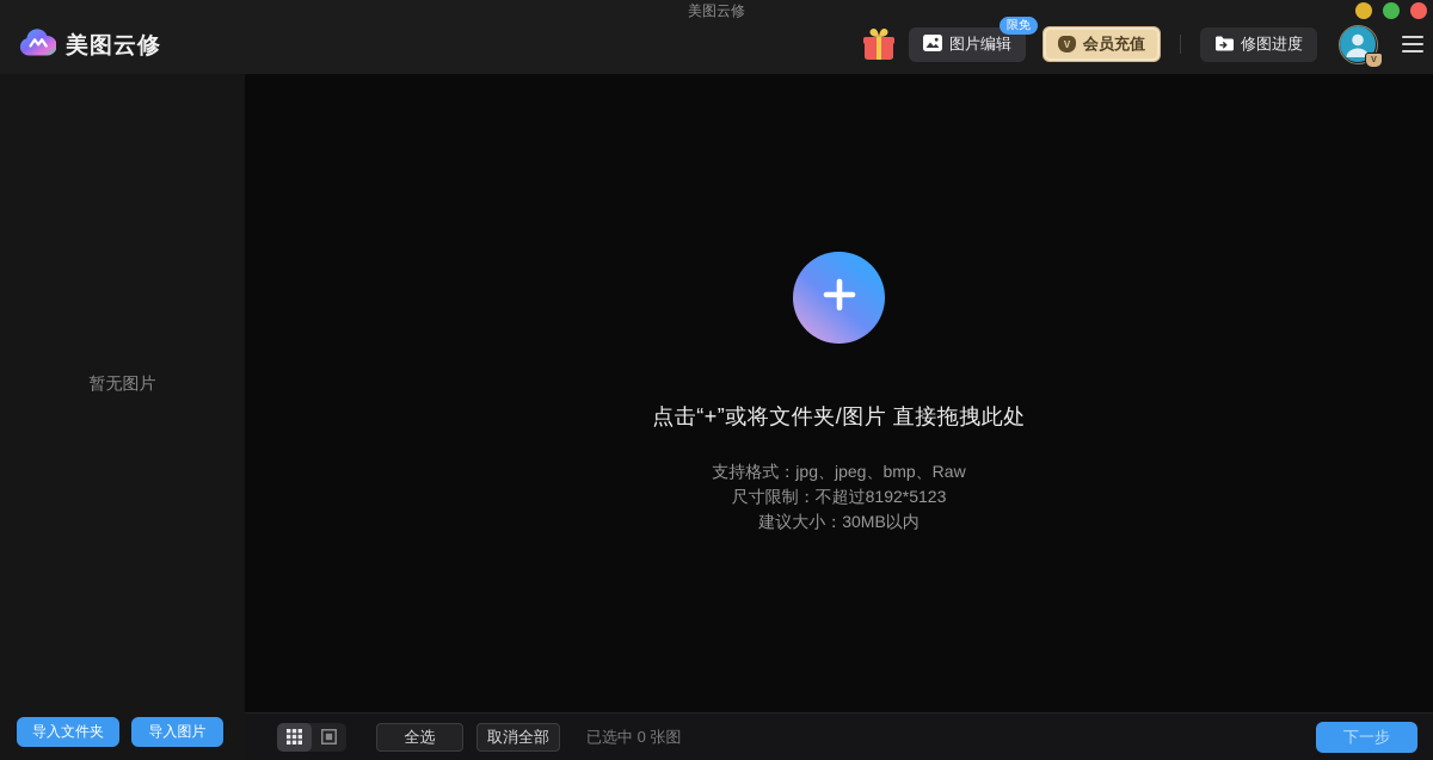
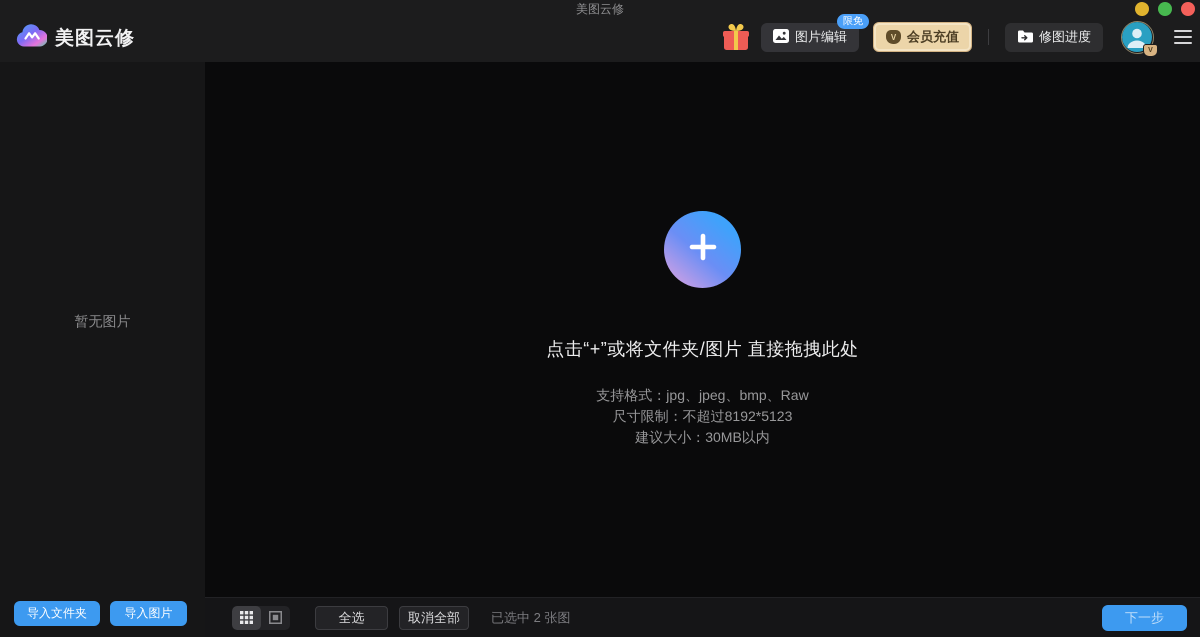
  美图云修
  美图云修
  图片编辑
  限免
  V
  会员充值
  修图进度
  暂无图片
  导入文件夹
  导入图片
  点击“+”或将文件夹/图片 直接拖拽此处
  支持格式：jpg、jpeg、bmp、Raw
  尺寸限制：不超过8192*5123
  建议大小：30MB以内
  全选
  取消全部
- 已选中 0 张图
+ 已选中 2 张图
  下一步
